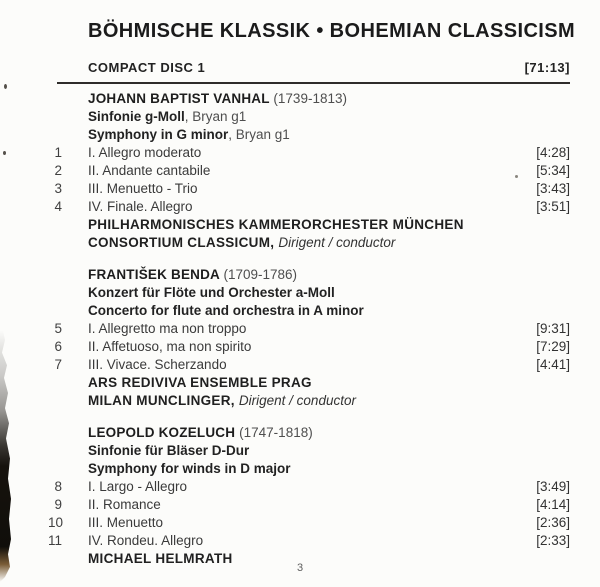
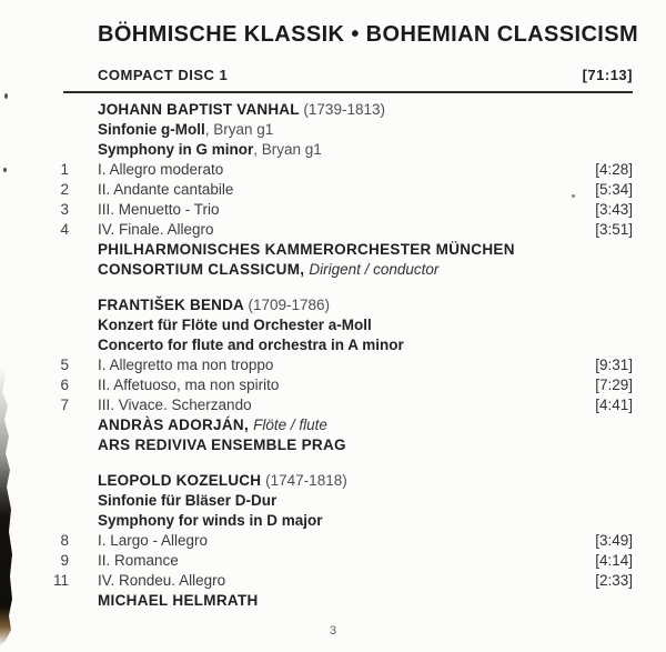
  BÖHMISCHE KLASSIK • BOHEMIAN CLASSICISM
  COMPACT DISC 1
  [71:13]
  JOHANN BAPTIST VANHAL (1739-1813)
  Sinfonie g-Moll, Bryan g1
  Symphony in G minor, Bryan g1
  1
  I. Allegro moderato
  [4:28]
  2
  II. Andante cantabile
  [5:34]
  3
  III. Menuetto - Trio
  [3:43]
  4
  IV. Finale. Allegro
  [3:51]
  PHILHARMONISCHES KAMMERORCHESTER MÜNCHEN
  CONSORTIUM CLASSICUM, Dirigent / conductor
  FRANTIŠEK BENDA (1709-1786)
  Konzert für Flöte und Orchester a-Moll
  Concerto for flute and orchestra in A minor
  5
  I. Allegretto ma non troppo
  [9:31]
  6
  II. Affetuoso, ma non spirito
  [7:29]
  7
  III. Vivace. Scherzando
  [4:41]
+ ANDRÀS ADORJÁN, Flöte / flute
  ARS REDIVIVA ENSEMBLE PRAG
- MILAN MUNCLINGER, Dirigent / conductor
  LEOPOLD KOZELUCH (1747-1818)
  Sinfonie für Bläser D-Dur
  Symphony for winds in D major
  8
  I. Largo - Allegro
  [3:49]
  9
  II. Romance
  [4:14]
- 10
- III. Menuetto
- [2:36]
  11
  IV. Rondeu. Allegro
  [2:33]
  MICHAEL HELMRATH
  3
